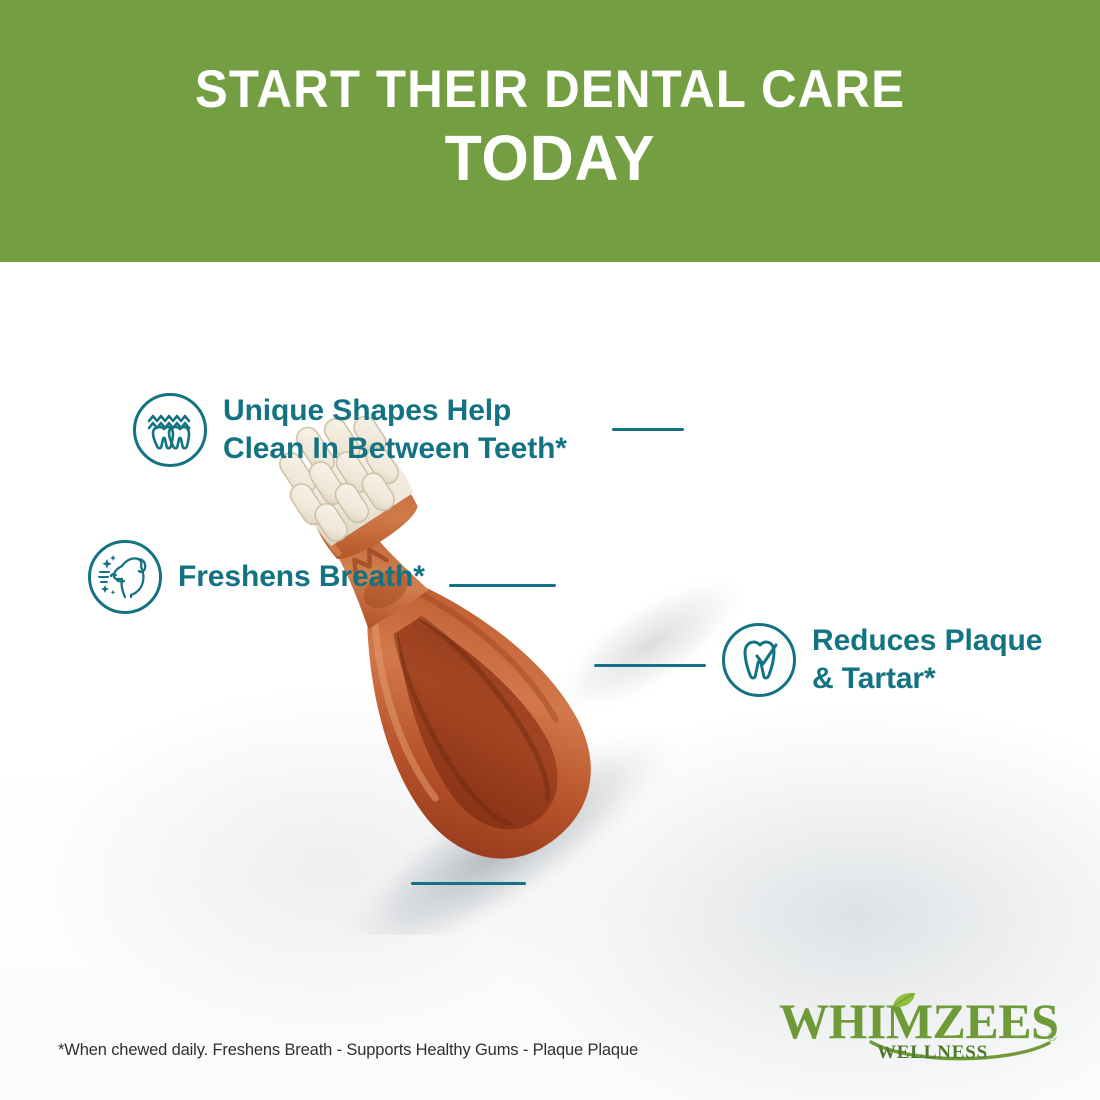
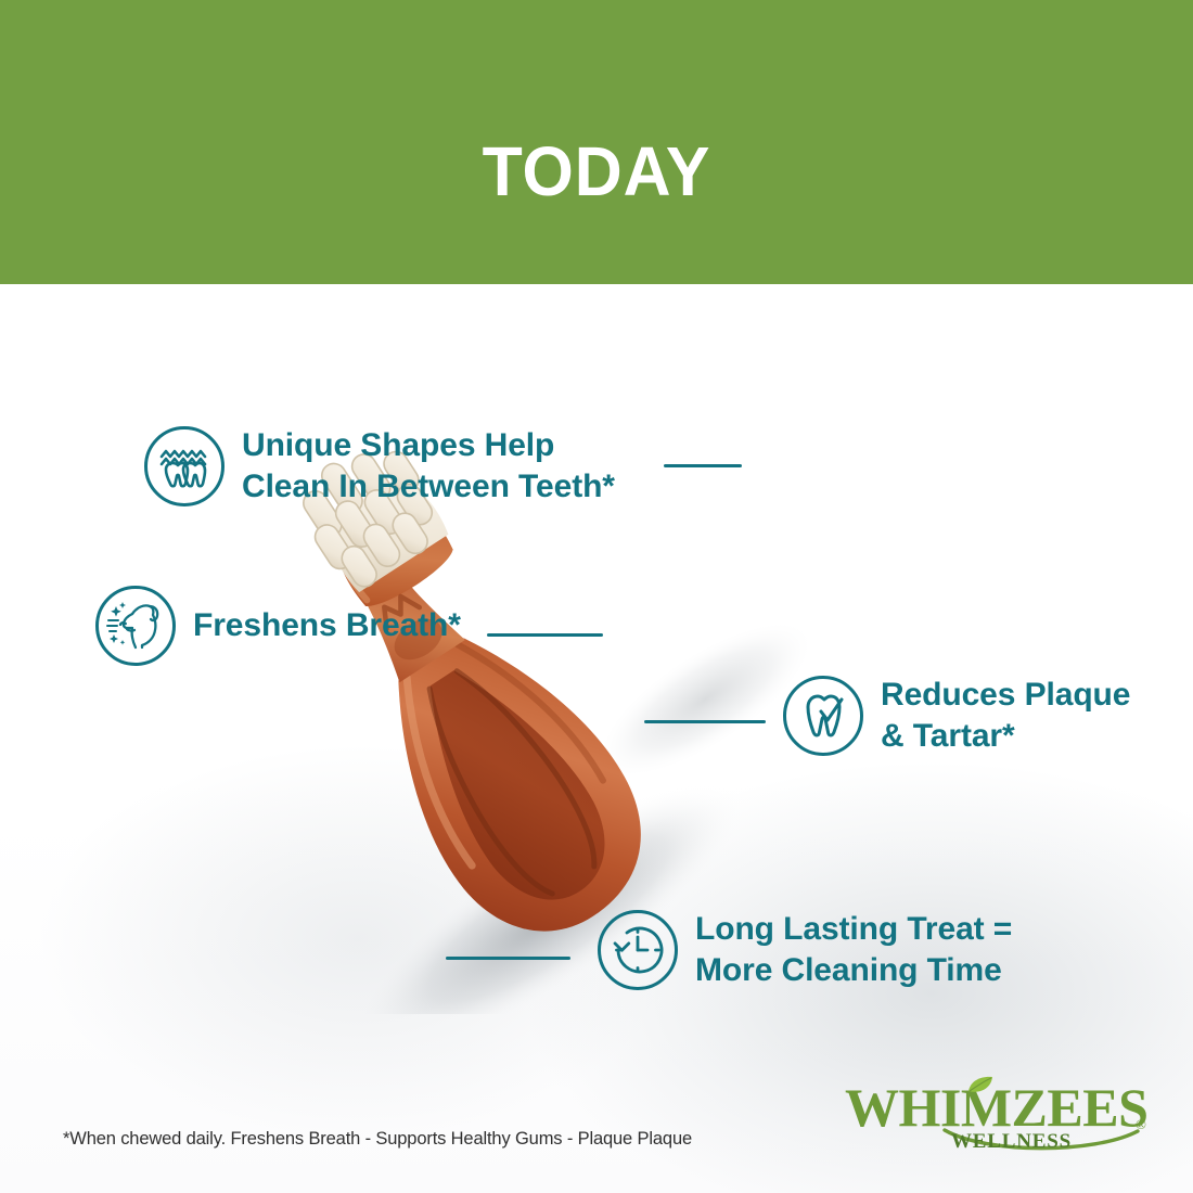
- START THEIR DENTAL CARE
  TODAY
  Unique Shapes Help
  Clean In Between Teeth*
  Freshens Breath*
  Reduces Plaque
  & Tartar*
+ Long Lasting Treat =
+ More Cleaning Time
  *When chewed daily. Freshens Breath - Supports Healthy Gums - Plaque Plaque
  WHIMZEES
  WELLNESS
  ®
